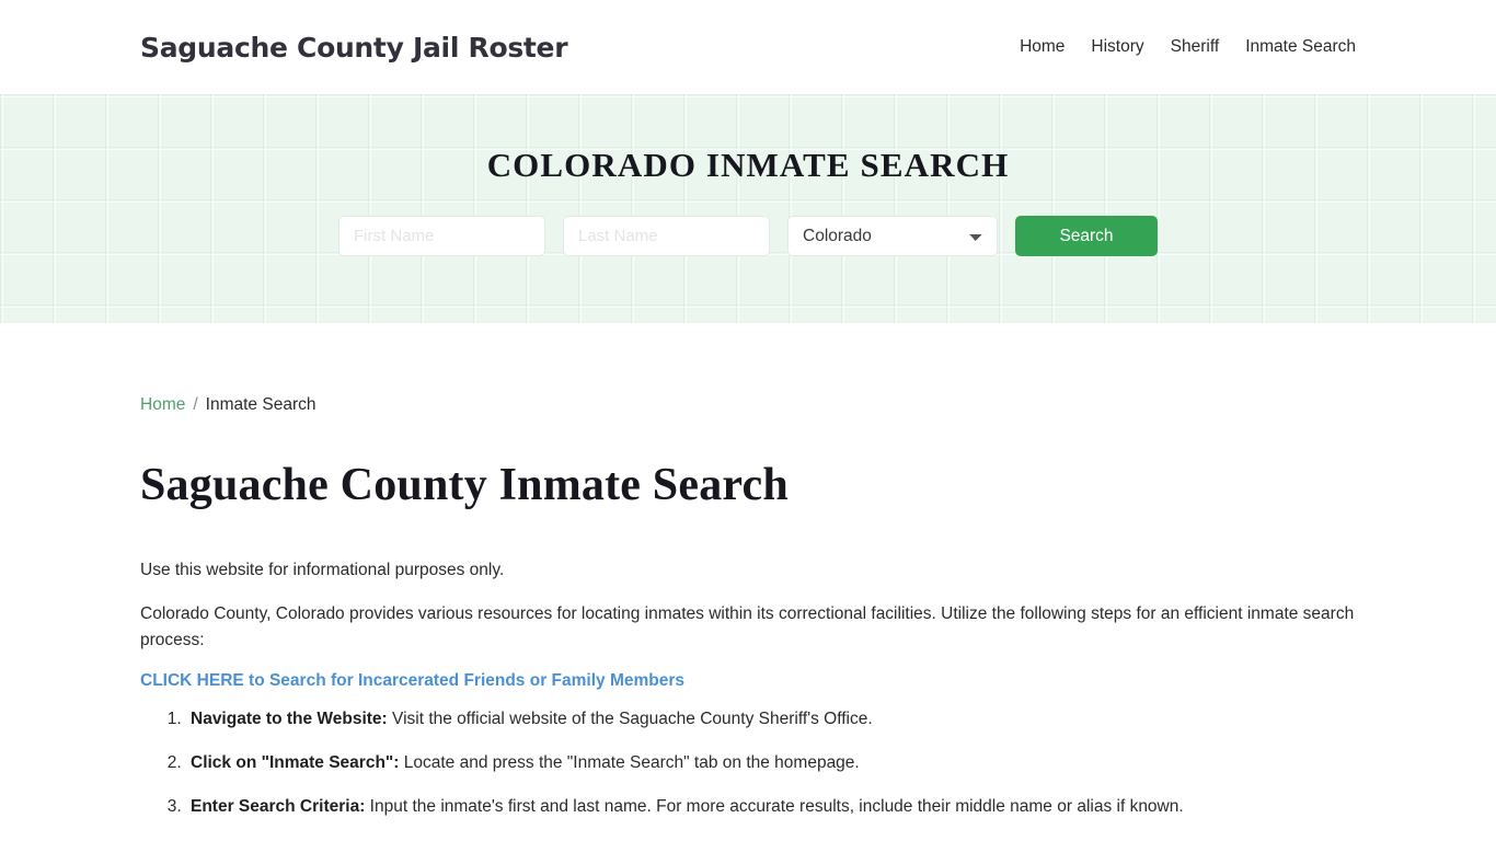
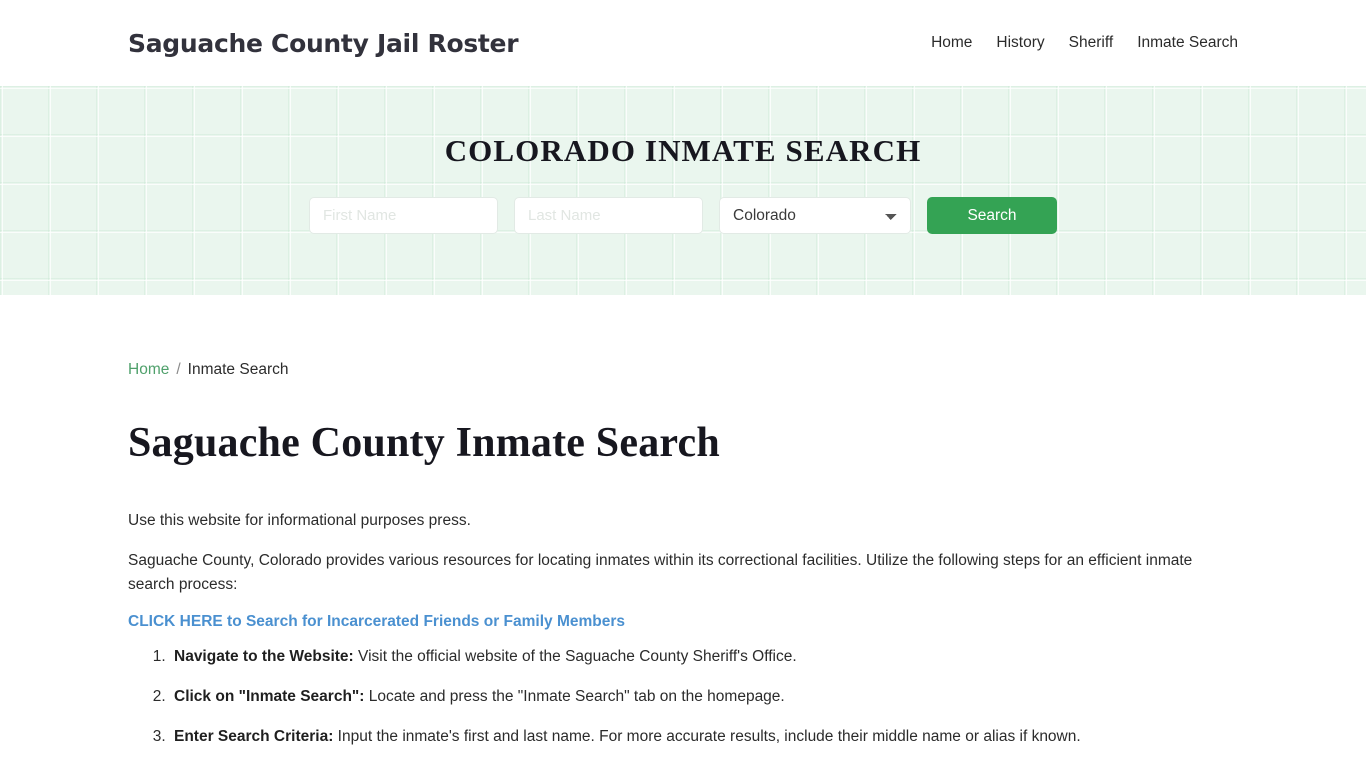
  Saguache County Jail Roster
  Home
  History
  Sheriff
  Inmate Search
  COLORADO INMATE SEARCH
  First Name
  Last Name
  Colorado
  Search
  Home / Inmate Search
  Saguache County Inmate Search
- Use this website for informational purposes only.
+ Use this website for informational purposes press.
- Colorado County, Colorado provides various resources for locating inmates within its correctional facilities. Utilize the following steps for an efficient inmate search process:
+ Saguache County, Colorado provides various resources for locating inmates within its correctional facilities. Utilize the following steps for an efficient inmate search process:
  CLICK HERE to Search for Incarcerated Friends or Family Members
  Navigate to the Website: Visit the official website of the Saguache County Sheriff's Office.
  Click on "Inmate Search": Locate and press the "Inmate Search" tab on the homepage.
  Enter Search Criteria: Input the inmate's first and last name. For more accurate results, include their middle name or alias if known.
